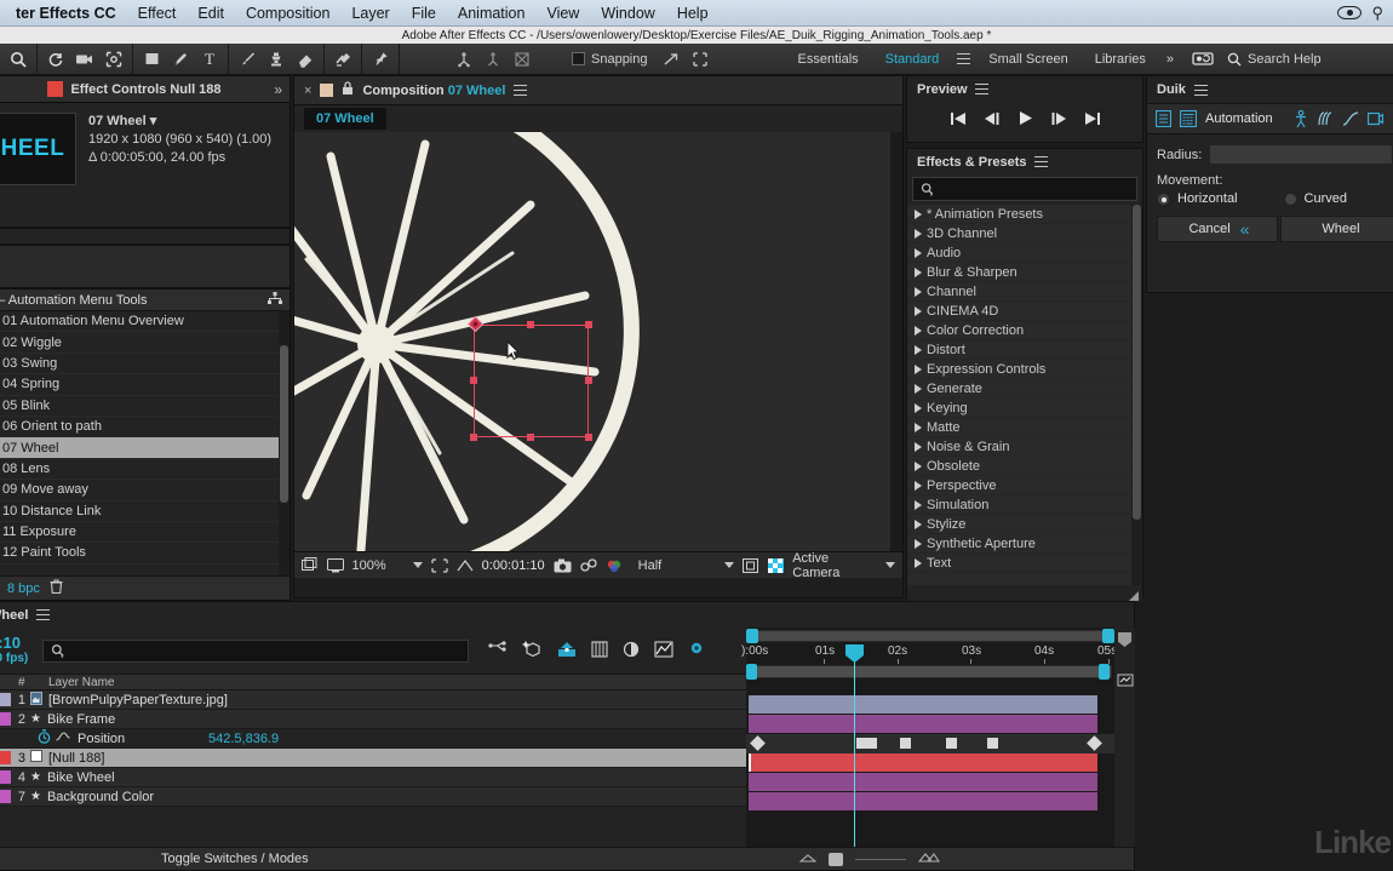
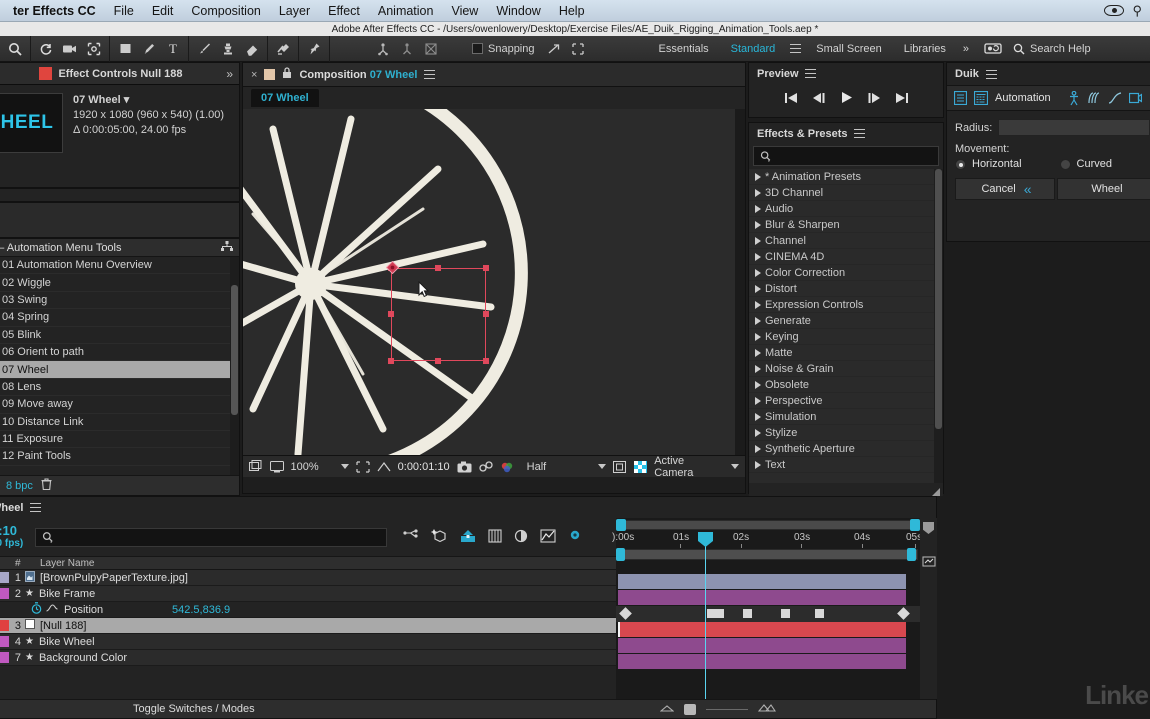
  ter Effects CC
- Effect
+ File
  Edit
  Composition
  Layer
- File
+ Effect
  Animation
  View
  Window
  Help
  ⚲
  Adobe After Effects CC - /Users/owenlowery/Desktop/Exercise Files/AE_Duik_Rigging_Animation_Tools.aep *
  T
  Snapping
  Essentials
  Standard
  Small Screen
  Libraries
  »
  Search Help
  Effect Controls Null 188
  »
  HEEL
  07 Wheel ▾
  1920 x 1080 (960 x 540) (1.00)
  Δ 0:00:05:00, 24.00 fps
  – Automation Menu Tools
  01 Automation Menu Overview
  02 Wiggle
  03 Swing
  04 Spring
  05 Blink
  06 Orient to path
  07 Wheel
  08 Lens
  09 Move away
  10 Distance Link
  11 Exposure
  12 Paint Tools
  8 bpc
  ×
  Composition 07 Wheel
  07 Wheel
  100%
  0:00:01:10
  Half
  Active Camera
  Preview
  Effects & Presets
  * Animation Presets
  3D Channel
  Audio
  Blur & Sharpen
  Channel
  CINEMA 4D
  Color Correction
  Distort
  Expression Controls
  Generate
  Keying
  Matte
  Noise & Grain
  Obsolete
  Perspective
  Simulation
  Stylize
  Synthetic Aperture
  Text
  Duik
  Automation
  Radius:
  Movement:
  Horizontal
  Curved
  Cancel
  «
  Wheel
  heel
  :10
  #
  Layer Name
  1
  [BrownPulpyPaperTexture.jpg]
  2
  ★
  Bike Frame
  Position
  542.5,836.9
  3
  [Null 188]
  4
  ★
  Bike Wheel
  7
  ★
  Background Color
  ):00s
  01s
  02s
  03s
  04s
  Toggle Switches / Modes
  Linke
